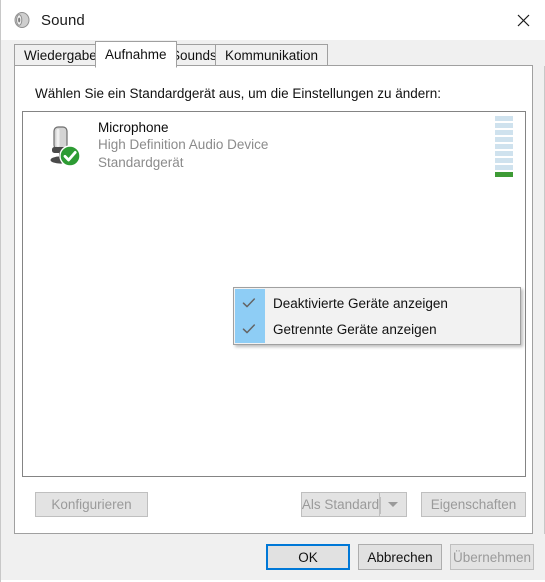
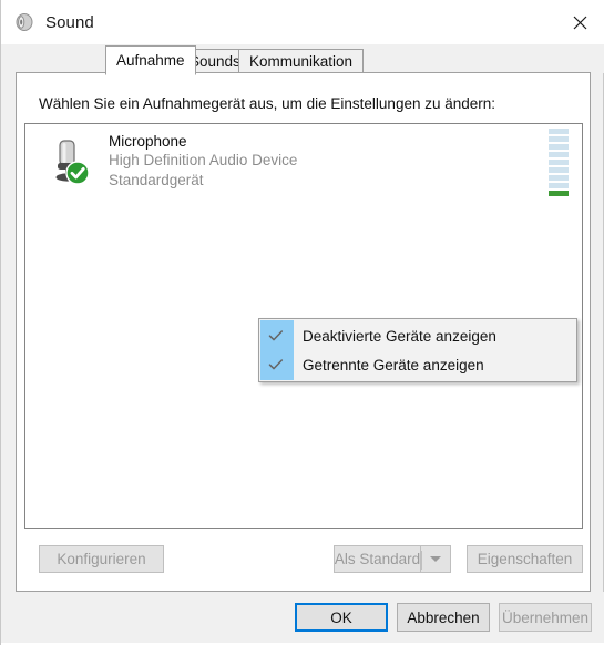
  Sound
- Wiedergabe
  Aufnahme
  ounds
  Kommunikation
- Wählen Sie ein Standardgerät aus, um die Einstellungen zu ändern:
+ Wählen Sie ein Aufnahmegerät aus, um die Einstellungen zu ändern:
  Microphone
  High Definition Audio Device
  Standardgerät
  Konfigurieren
  Als Standard
  Eigenschaften
  Deaktivierte Geräte anzeigen
  Getrennte Geräte anzeigen
  OK
  Abbrechen
  Übernehmen
